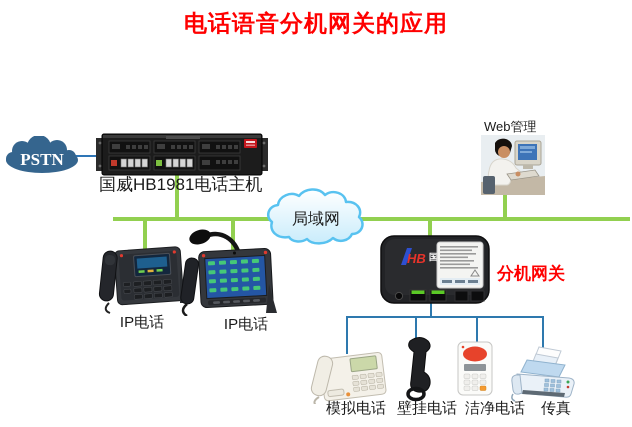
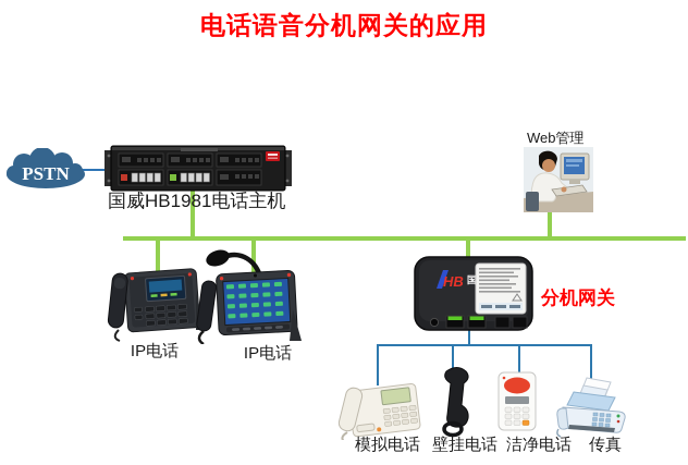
  电话语音分机网关的应用
  PSTN
  国威HB1981电话主机
- 局域网
  IP电话
  IP电话
  Web管理
  HB
  分机网关
  模拟电话
  壁挂电话
  洁净电话
  传真
